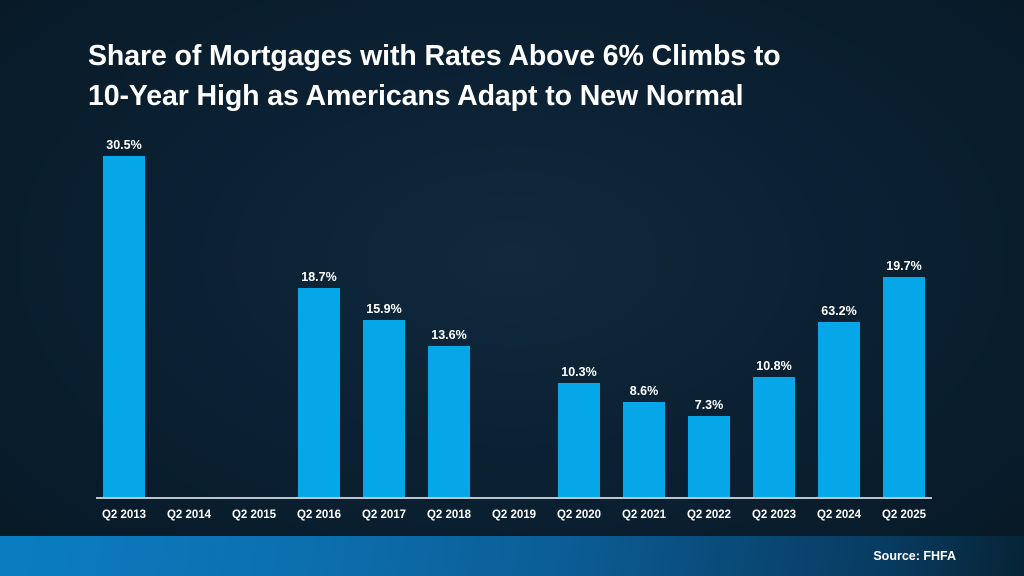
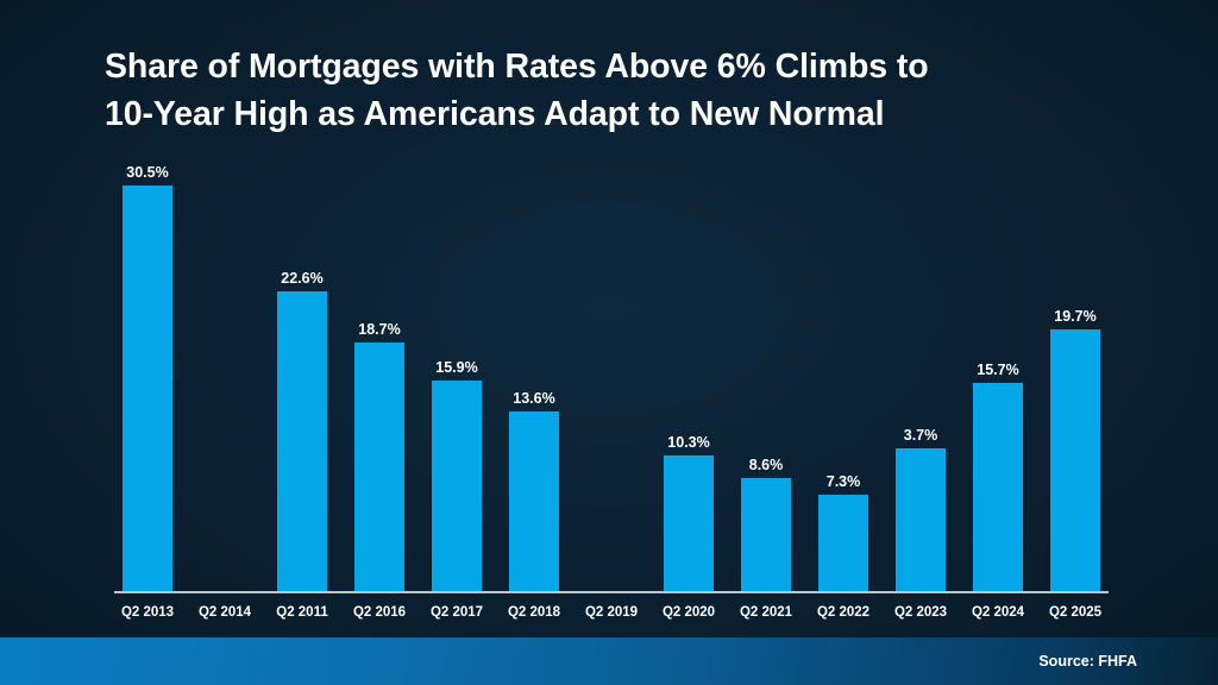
  Share of Mortgages with Rates Above 6% Climbs to
  10-Year High as Americans Adapt to New Normal
  30.5%
+ 22.6%
  18.7%
  15.9%
  13.6%
  10.3%
  8.6%
  7.3%
- 10.8%
+ 3.7%
- 63.2%
+ 15.7%
  19.7%
  Q2 2013
  Q2 2014
- Q2 2015
+ Q2 2011
  Q2 2016
  Q2 2017
  Q2 2018
  Q2 2019
  Q2 2020
  Q2 2021
  Q2 2022
  Q2 2023
  Q2 2024
  Q2 2025
  Source: FHFA
